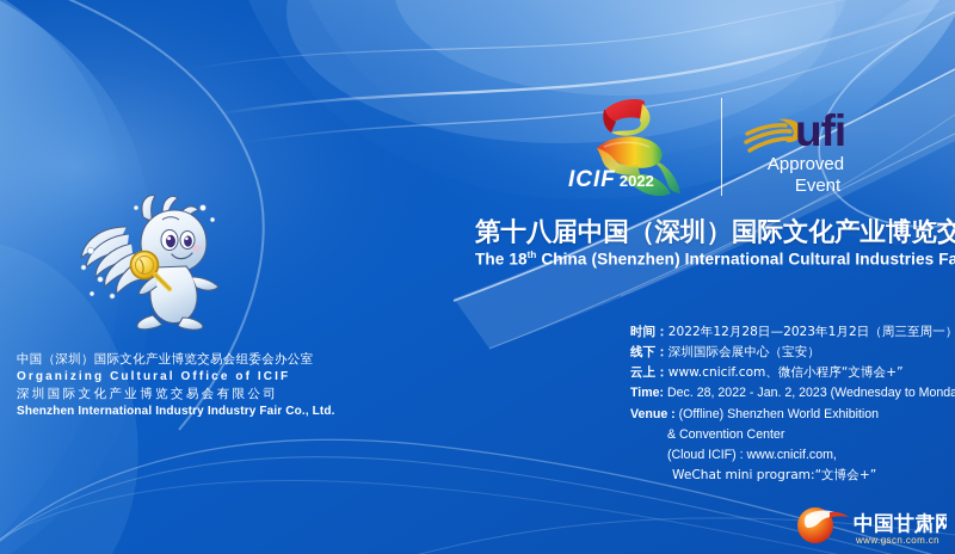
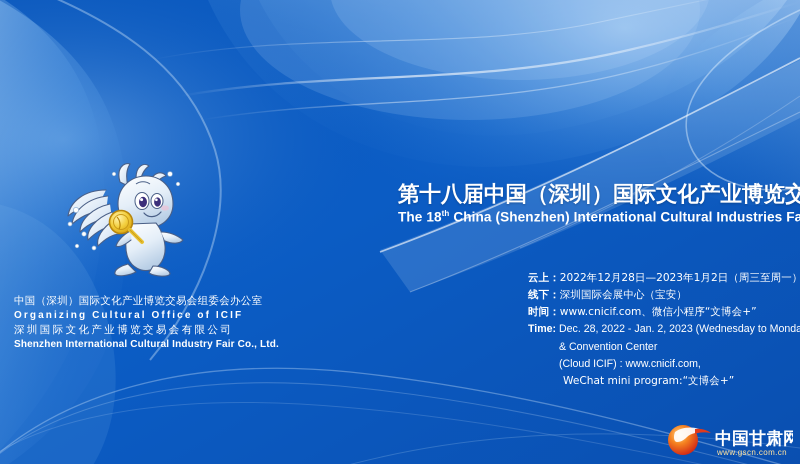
- ICIF 2022
- ufi
- Approved
- Event
  第十八届中国（深圳）国际文化产业博览交
  The 18th China (Shenzhen) International Cultural Industries Fa
  中国（深圳）国际文化产业博览交易会组委会办公室
  Organizing Cultural Office of ICIF
  深圳国际文化产业博览交易会有限公司
- Shenzhen International Industry Industry Fair Co., Ltd.
+ Shenzhen International Cultural Industry Fair Co., Ltd.
- 时间：2022年12月28日—2023年1月2日（周三至周一）
+ 云上：2022年12月28日—2023年1月2日（周三至周一）
  线下：深圳国际会展中心（宝安）
- 云上：www.cnicif.com、微信小程序“文博会+”
+ 时间：www.cnicif.com、微信小程序“文博会+”
  Time: Dec. 28, 2022 - Jan. 2, 2023 (Wednesday to Monda
- Venue : (Offline) Shenzhen World Exhibition
  & Convention Center
  (Cloud ICIF) : www.cnicif.com,
  WeChat mini program:“文博会+”
  中国甘肃网
  www.gscn.com.cn
